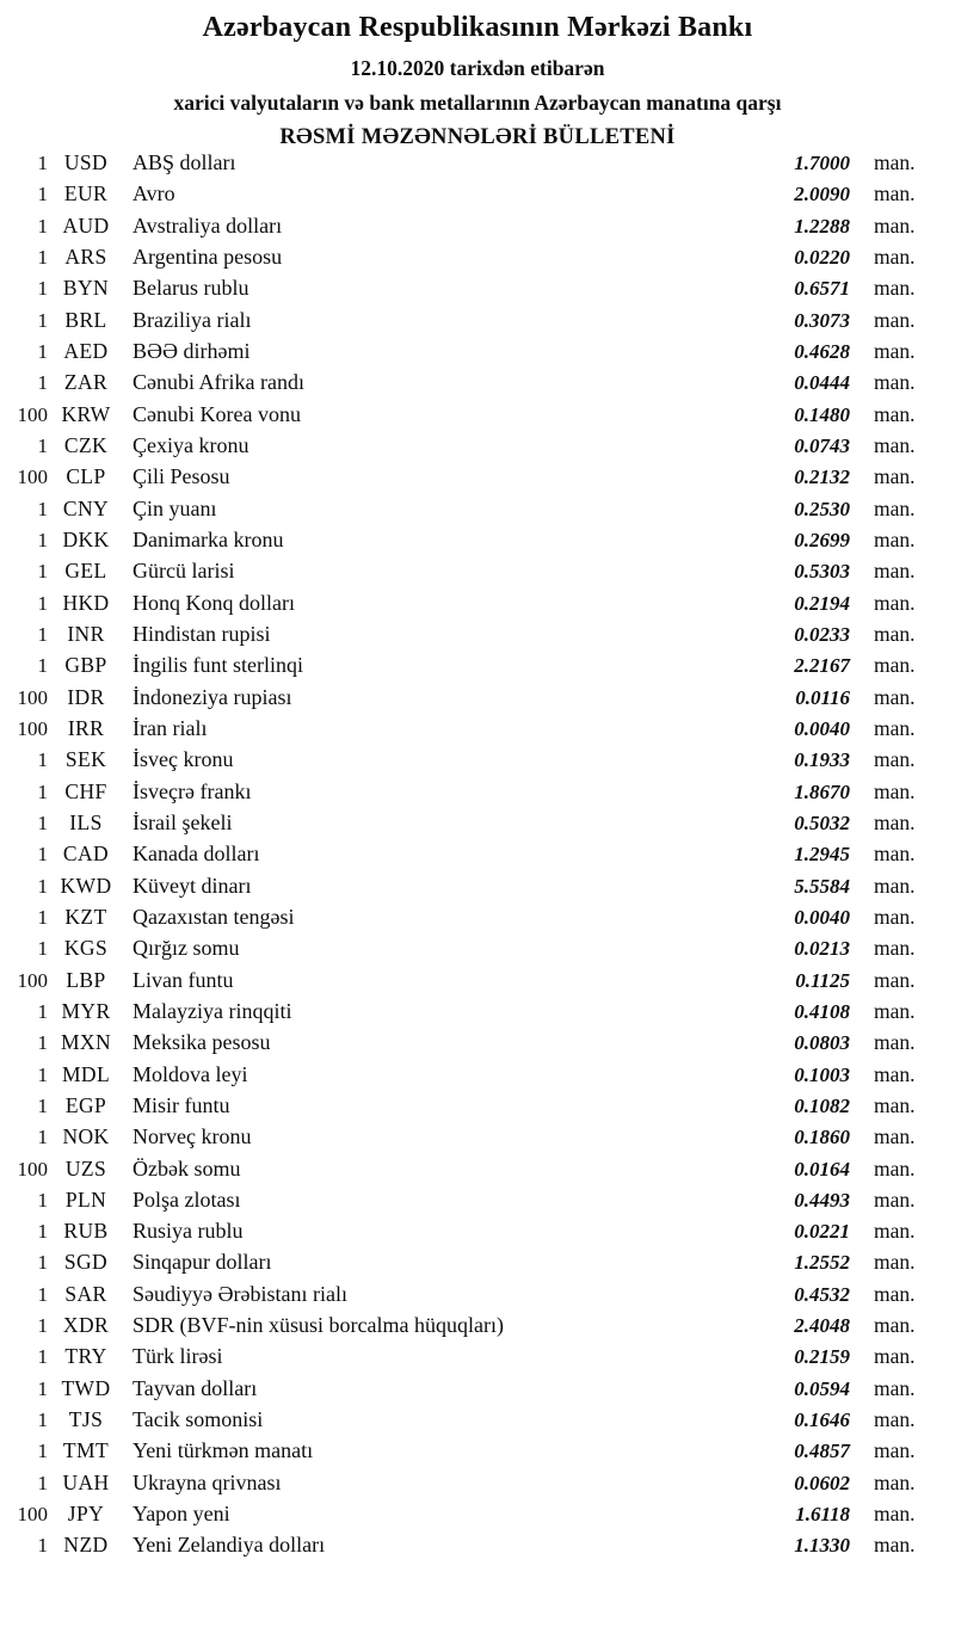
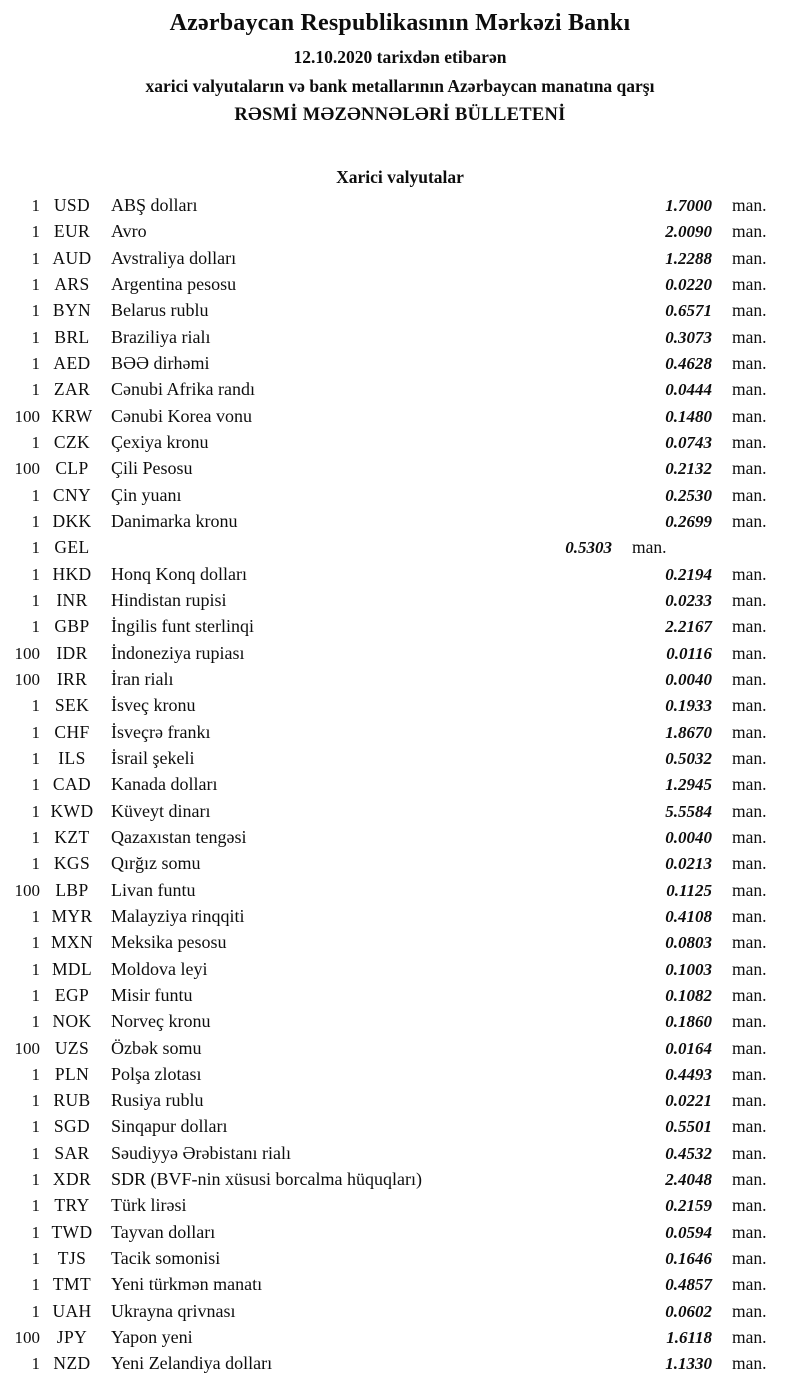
  Azərbaycan Respublikasının Mərkəzi Bankı
  12.10.2020 tarixdən etibarən
  xarici valyutaların və bank metallarının Azərbaycan manatına qarşı
  RƏSMİ MƏZƏNNƏLƏRİ BÜLLETENİ
+ Xarici valyutalar
  1
  USD
  ABŞ dolları
  1.7000
  man.
  1
  EUR
  Avro
  2.0090
  man.
  1
  AUD
  Avstraliya dolları
  1.2288
  man.
  1
  ARS
  Argentina pesosu
  0.0220
  man.
  1
  BYN
  Belarus rublu
  0.6571
  man.
  1
  BRL
  Braziliya rialı
  0.3073
  man.
  1
  AED
  BƏƏ dirhəmi
  0.4628
  man.
  1
  ZAR
  Cənubi Afrika randı
  0.0444
  man.
  100
  KRW
  Cənubi Korea vonu
  0.1480
  man.
  1
  CZK
  Çexiya kronu
  0.0743
  man.
  100
  CLP
  Çili Pesosu
  0.2132
  man.
  1
  CNY
  Çin yuanı
  0.2530
  man.
  1
  DKK
  Danimarka kronu
  0.2699
  man.
  1
  GEL
- Gürcü larisi
  0.5303
  man.
  1
  HKD
  Honq Konq dolları
  0.2194
  man.
  1
  INR
  Hindistan rupisi
  0.0233
  man.
  1
  GBP
  İngilis funt sterlinqi
  2.2167
  man.
  100
  IDR
  İndoneziya rupiası
  0.0116
  man.
  100
  IRR
  İran rialı
  0.0040
  man.
  1
  SEK
  İsveç kronu
  0.1933
  man.
  1
  CHF
  İsveçrə frankı
  1.8670
  man.
  1
  ILS
  İsrail şekeli
  0.5032
  man.
  1
  CAD
  Kanada dolları
  1.2945
  man.
  1
  KWD
  Küveyt dinarı
  5.5584
  man.
  1
  KZT
  Qazaxıstan tengəsi
  0.0040
  man.
  1
  KGS
  Qırğız somu
  0.0213
  man.
  100
  LBP
  Livan funtu
  0.1125
  man.
  1
  MYR
  Malayziya rinqqiti
  0.4108
  man.
  1
  MXN
  Meksika pesosu
  0.0803
  man.
  1
  MDL
  Moldova leyi
  0.1003
  man.
  1
  EGP
  Misir funtu
  0.1082
  man.
  1
  NOK
  Norveç kronu
  0.1860
  man.
  100
  UZS
  Özbək somu
  0.0164
  man.
  1
  PLN
  Polşa zlotası
  0.4493
  man.
  1
  RUB
  Rusiya rublu
  0.0221
  man.
  1
  SGD
  Sinqapur dolları
- 1.2552
+ 0.5501
  man.
  1
  SAR
  Səudiyyə Ərəbistanı rialı
  0.4532
  man.
  1
  XDR
  SDR (BVF-nin xüsusi borcalma hüquqları)
  2.4048
  man.
  1
  TRY
  Türk lirəsi
  0.2159
  man.
  1
  TWD
  Tayvan dolları
  0.0594
  man.
  1
  TJS
  Tacik somonisi
  0.1646
  man.
  1
  TMT
  Yeni türkmən manatı
  0.4857
  man.
  1
  UAH
  Ukrayna qrivnası
  0.0602
  man.
  100
  JPY
  Yapon yeni
  1.6118
  man.
  1
  NZD
  Yeni Zelandiya dolları
  1.1330
  man.
